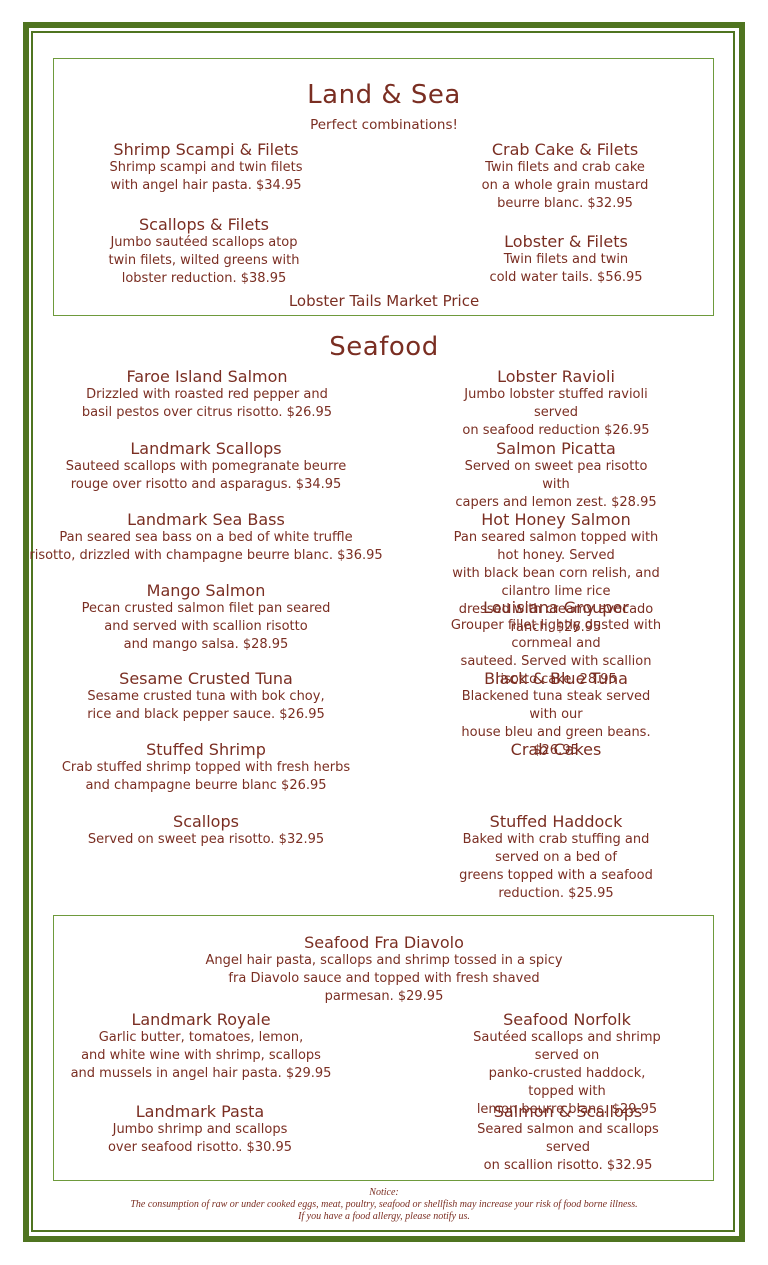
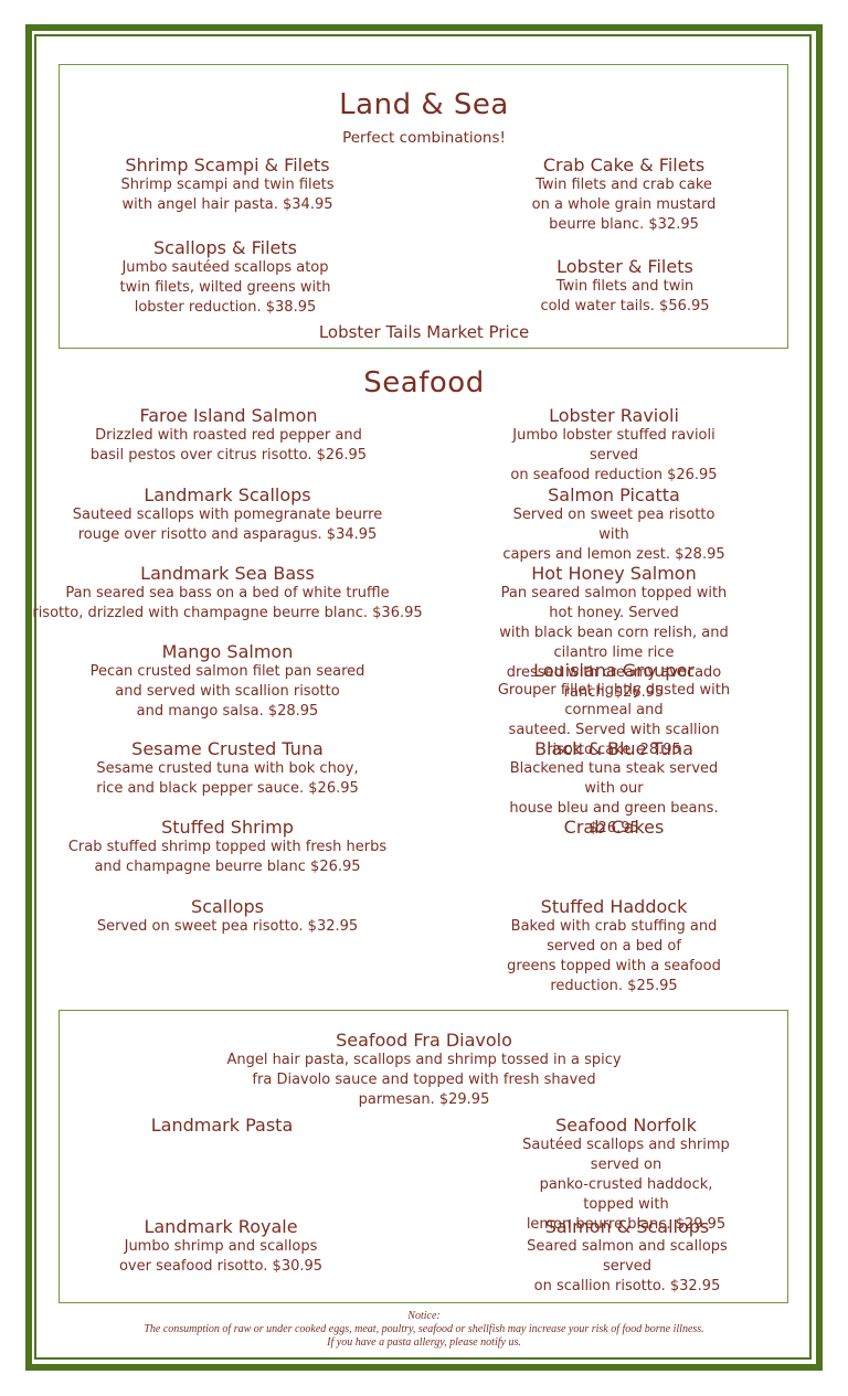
  Land & Sea
  Perfect combinations!
  Shrimp Scampi & Filets
  Shrimp scampi and twin filets
  with angel hair pasta. $34.95
  Crab Cake & Filets
  Twin filets and crab cake
  on a whole grain mustard
  beurre blanc. $32.95
  Scallops & Filets
  Jumbo sautéed scallops atop
  twin filets, wilted greens with
  lobster reduction. $38.95
  Lobster & Filets
  Twin filets and twin
  cold water tails. $56.95
  Lobster Tails Market Price
  Seafood
  Faroe Island Salmon
  Drizzled with roasted red pepper and
  basil pestos over citrus risotto. $26.95
  Lobster Ravioli
  Jumbo lobster stuffed ravioli served
  on seafood reduction $26.95
  Landmark Scallops
  Sauteed scallops with pomegranate beurre
  rouge over risotto and asparagus. $34.95
  Salmon Picatta
  Served on sweet pea risotto with
  capers and lemon zest. $28.95
  Landmark Sea Bass
  Pan seared sea bass on a bed of white truffle
  risotto, drizzled with champagne beurre blanc. $36.95
  Hot Honey Salmon
  Pan seared salmon topped with hot honey. Served
  with black bean corn relish, and cilantro lime rice
  dressed with creamy avocado ranch. $26.95
  Mango Salmon
  Pecan crusted salmon filet pan seared
  and served with scallion risotto
  and mango salsa. $28.95
  Louisiana Grouper
  Grouper fillet lightly dusted with cornmeal and
  sauteed. Served with scallion risotto cake. 28.95
  Sesame Crusted Tuna
  Sesame crusted tuna with bok choy,
  rice and black pepper sauce. $26.95
  Black & Blue Tuna
  Blackened tuna steak served with our
  house bleu and green beans. $26.95
  Stuffed Shrimp
  Crab stuffed shrimp topped with fresh herbs
  and champagne beurre blanc $26.95
  Crab Cakes
  Scallops
  Served on sweet pea risotto. $32.95
  Stuffed Haddock
  Baked with crab stuffing and served on a bed of
  greens topped with a seafood reduction. $25.95
  Seafood Fra Diavolo
  Angel hair pasta, scallops and shrimp tossed in a spicy
  fra Diavolo sauce and topped with fresh shaved parmesan. $29.95
- Landmark Royale
+ Landmark Pasta
- Garlic butter, tomatoes, lemon,
- and white wine with shrimp, scallops
- and mussels in angel hair pasta. $29.95
  Seafood Norfolk
  Sautéed scallops and shrimp served on
  panko-crusted haddock, topped with
  lemon beurre blanc. $29.95
- Landmark Pasta
+ Landmark Royale
  Jumbo shrimp and scallops
  over seafood risotto. $30.95
  Salmon & Scallops
  Seared salmon and scallops served
  on scallion risotto. $32.95
  Notice:
  The consumption of raw or under cooked eggs, meat, poultry, seafood or shellfish may increase your risk of food borne illness.
- If you have a food allergy, please notify us.
+ If you have a pasta allergy, please notify us.
